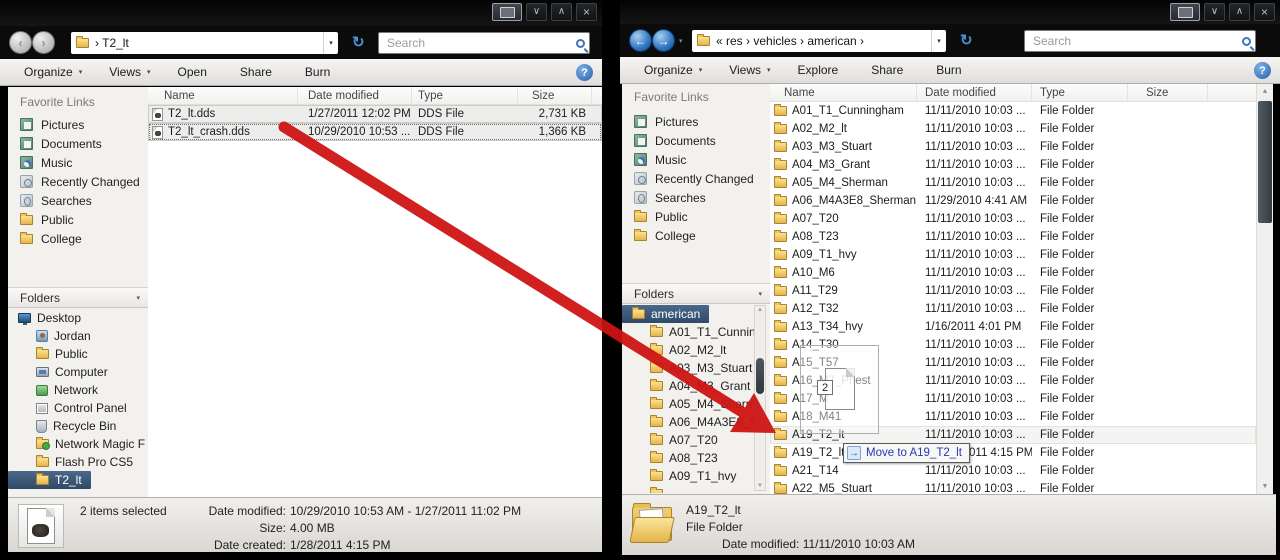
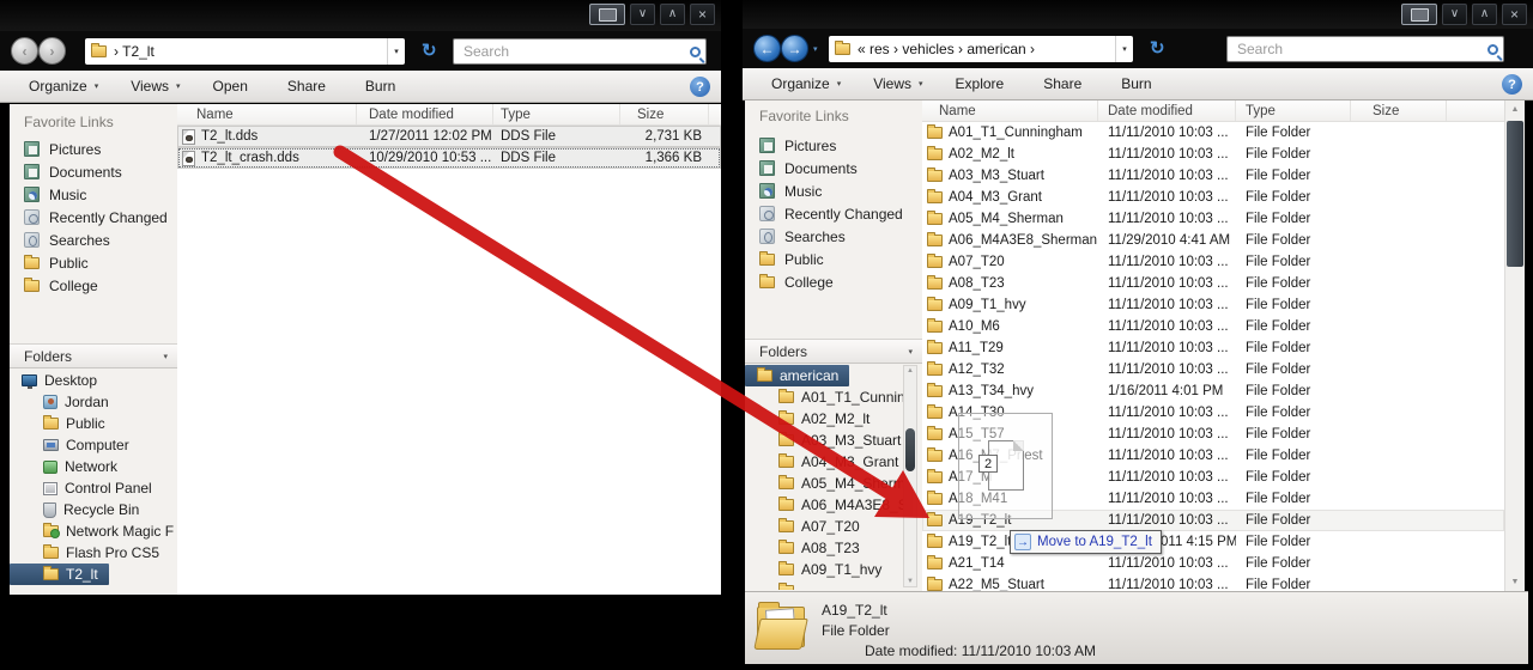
  ‹
  ›
  › T2_lt
  ↻
  Search
  Organize
  Views
  Open
  Share
  Burn
  ?
  Favorite Links
  Pictures
  Documents
  Music
  Recently Changed
  Searches
  Public
  College
  Folders
  Desktop
  Jordan
  Public
  Computer
  Network
  Control Panel
  Recycle Bin
  Network Magic F
  Flash Pro CS5
  T2_lt
  Name
  Date modified
  Type
  Size
  T2_lt.dds
  1/27/2011 12:02 PM
  DDS File
  2,731 KB
  T2_lt_crash.dds
  10/29/2010 10:53 ...
  DDS File
  1,366 KB
- 2 items selected
- Date modified:
- 10/29/2010 10:53 AM - 1/27/2011 11:02 PM
- Size:
- 4.00 MB
- Date created:
- 1/28/2011 4:15 PM
  ←
  →
  « res › vehicles › american ›
  ↻
  Search
  Organize
  Views
  Explore
  Share
  Burn
  ?
  Favorite Links
  Pictures
  Documents
  Music
  Recently Changed
  Searches
  Public
  College
  Folders
  american
  A01_T1_Cunnin
  A02_M2_lt
  3_M3_Stuart
  A04_Grant
  A07_T20
  A08_T23
  A09_T1_hvy
  Name
  Date modified
  Type
  Size
  A01_T1_Cunningham
  11/11/2010 10:03 ...
  File Folder
  A02_M2_lt
  11/11/2010 10:03 ...
  File Folder
  A03_M3_Stuart
  11/11/2010 10:03 ...
  File Folder
  A04_M3_Grant
  11/11/2010 10:03 ...
  File Folder
  A05_M4_Sherman
  11/11/2010 10:03 ...
  File Folder
  A06_M4A3E8_Sherman
  11/29/2010 4:41 AM
  File Folder
  A07_T20
  11/11/2010 10:03 ...
  File Folder
  A08_T23
  11/11/2010 10:03 ...
  File Folder
  A09_T1_hvy
  11/11/2010 10:03 ...
  File Folder
  A10_M6
  11/11/2010 10:03 ...
  File Folder
  A11_T29
  11/11/2010 10:03 ...
  File Folder
  A12_T32
  11/11/2010 10:03 ...
  File Folder
  A13_T34_hvy
  1/16/2011 4:01 PM
  File Folder
  A14_T30
  11/11/2010 10:03 ...
  File Folder
  A15_T57
  11/11/2010 10:03 ...
  File Folder
  11/11/2010 10:03 ...
  File Folder
  A17_M
  11/11/2010 10:03 ...
  File Folder
  A18_M41
  11/11/2010 10:03 ...
  File Folder
  A19_T2_lt
  11/11/2010 10:03 ...
  File Folder
  A19_T2_l
  011 4:15 PM
  File Folder
  A21_T14
  11/11/2010 10:03 ...
  File Folder
  A22_M5_Stuart
  11/11/2010 10:03 ...
  File Folder
  A19_T2_lt
  File Folder
  Date modified: 11/11/2010 10:03 AM
  2
  →
  Move to A19_T2_lt
